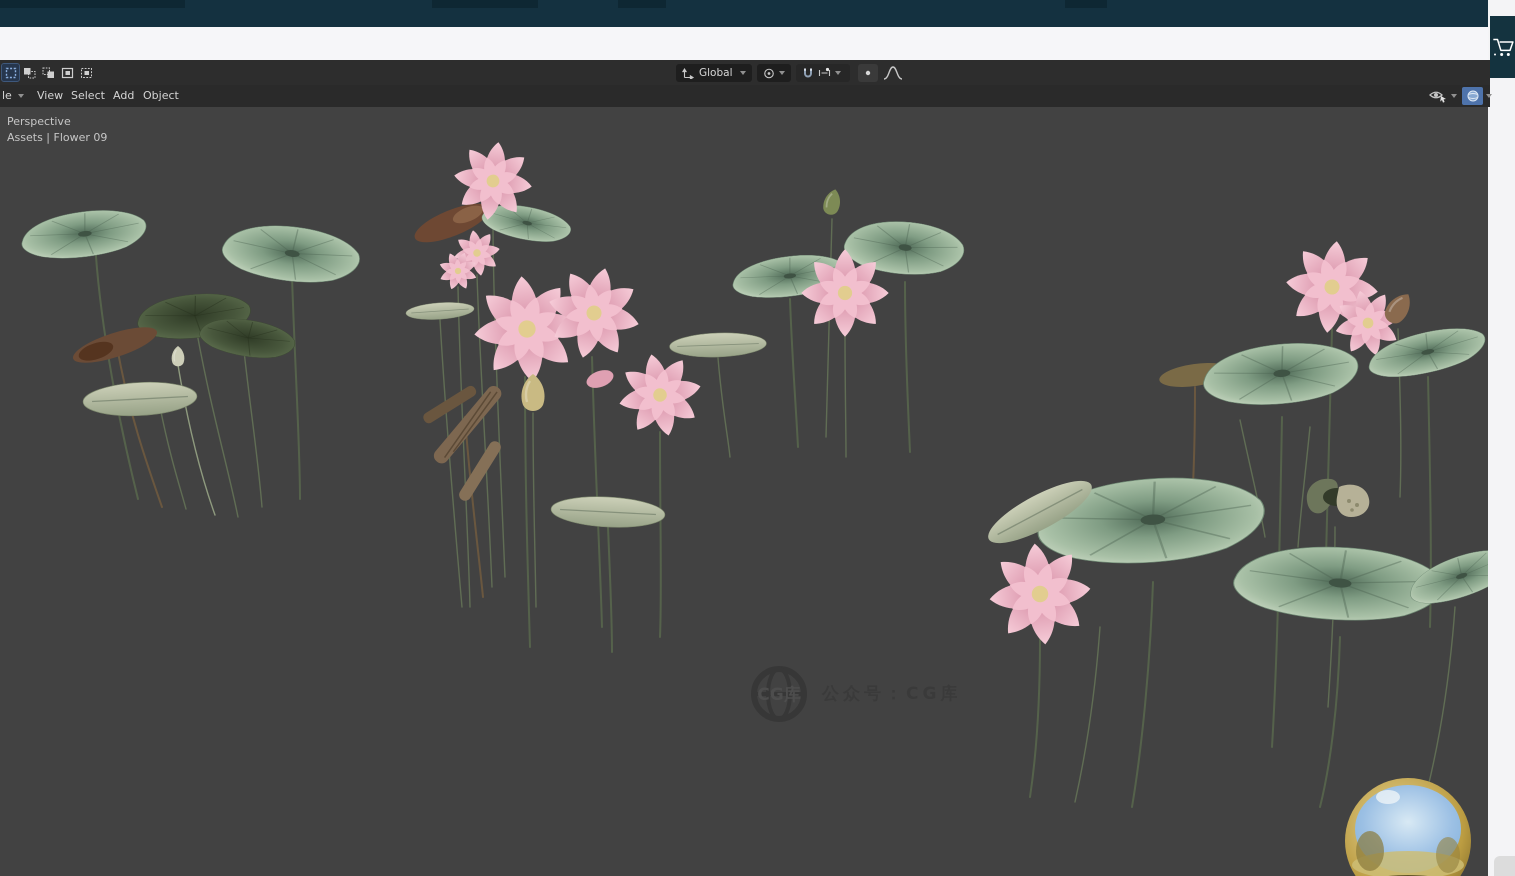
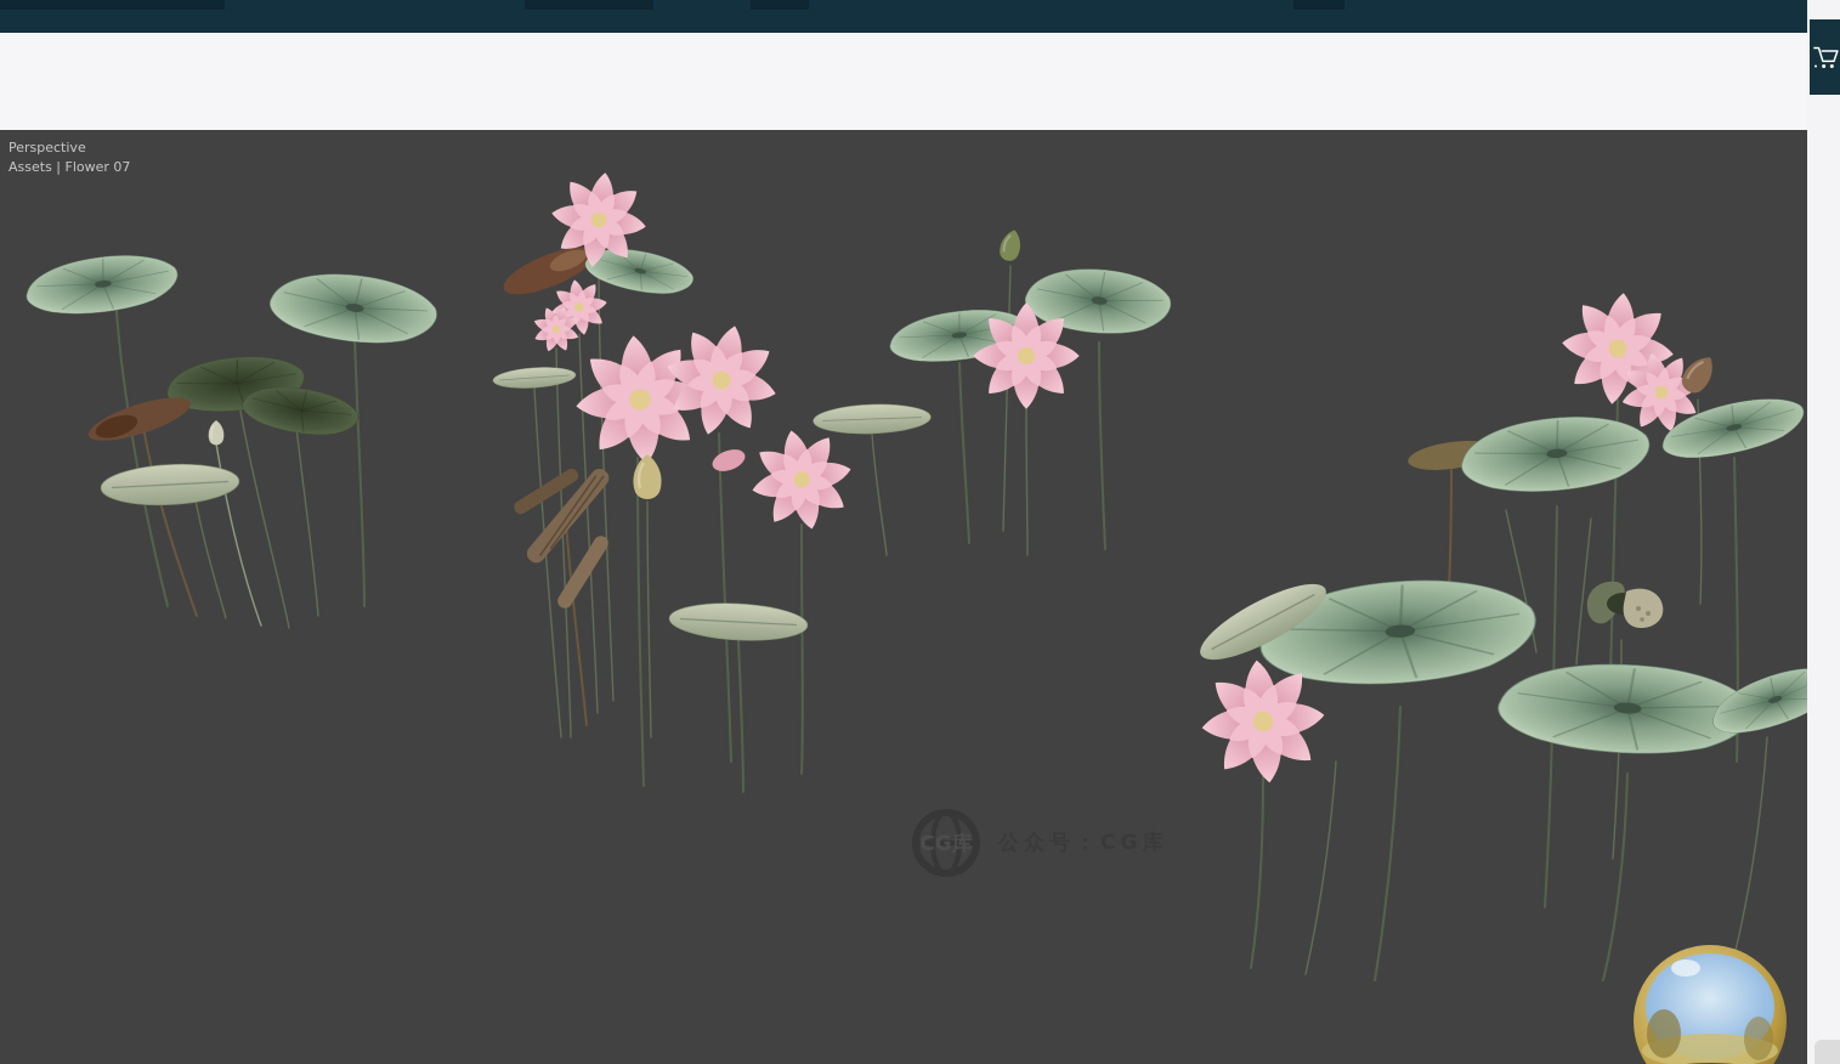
- Global
- le
- View
- Select
- Add
- Object
  Perspective
- Assets | Flower 09
+ Assets | Flower 07
